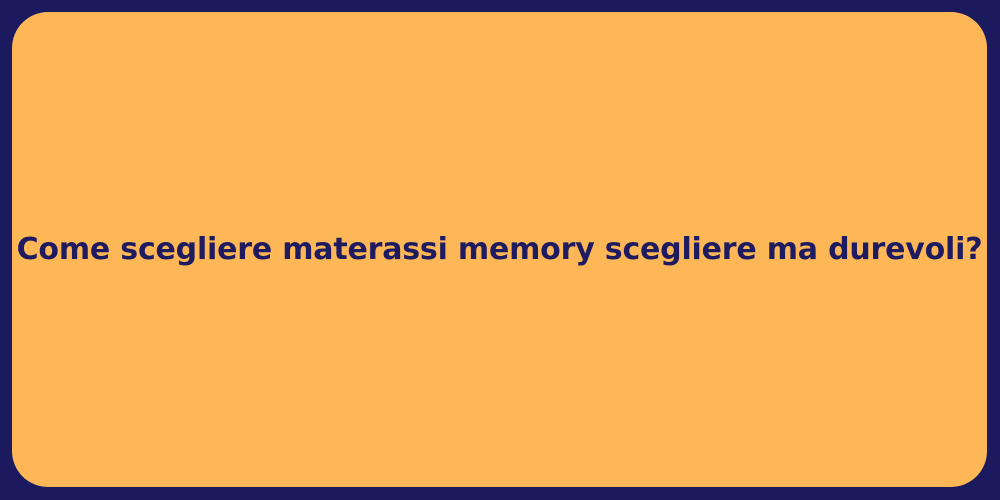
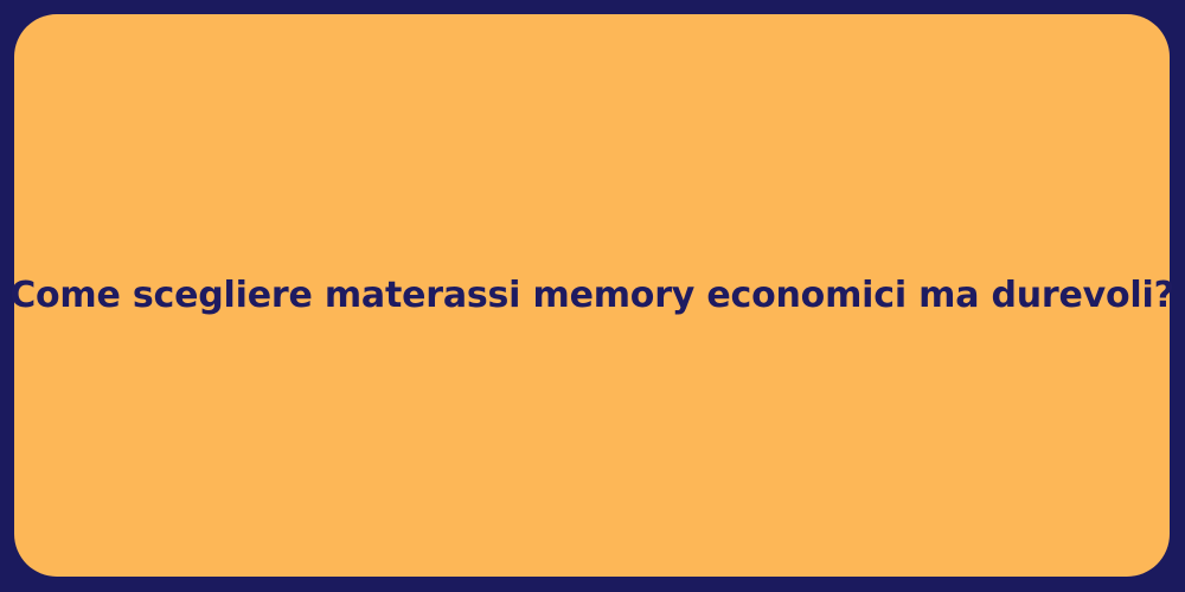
- Come scegliere materassi memory scegliere ma durevoli?
+ Come scegliere materassi memory economici ma durevoli?
